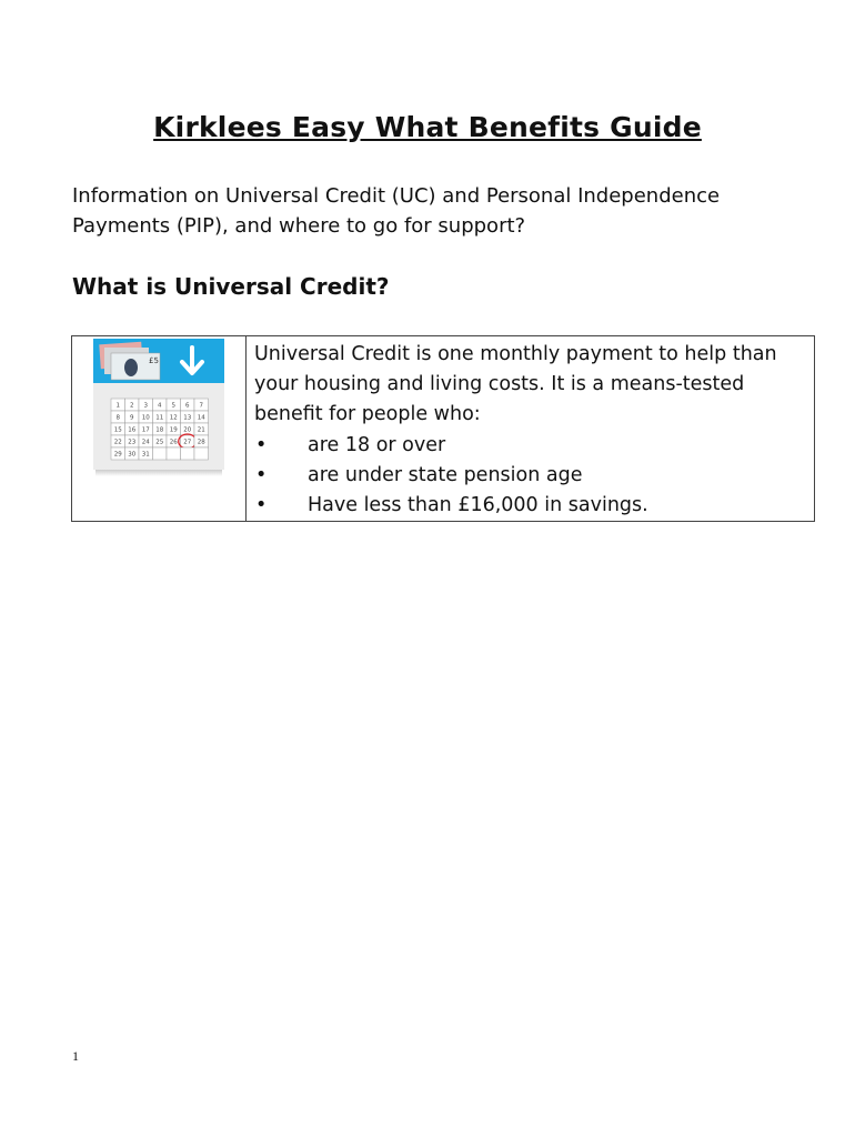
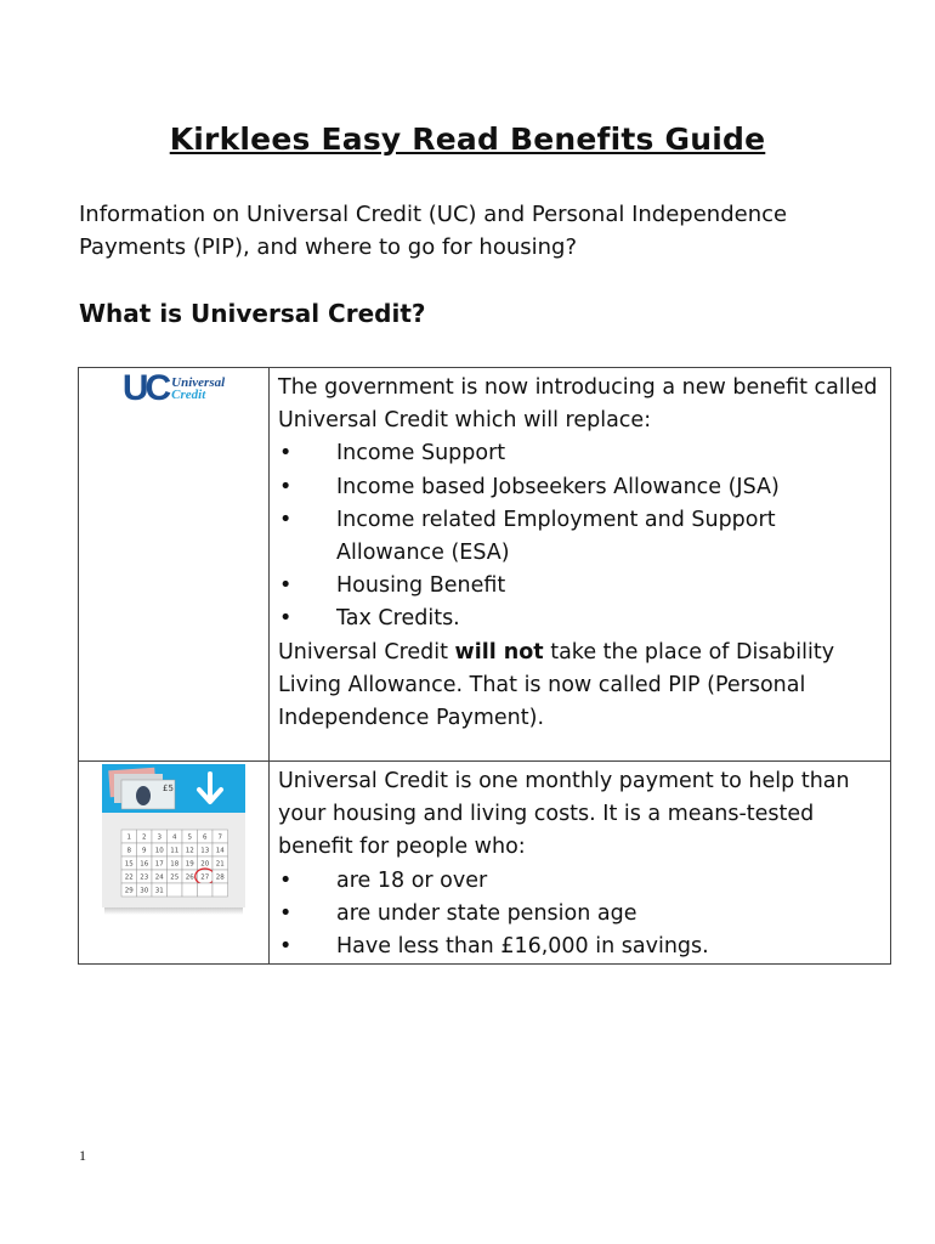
- Kirklees Easy What Benefits Guide
+ Kirklees Easy Read Benefits Guide
- Information on Universal Credit (UC) and Personal Independence Payments (PIP), and where to go for support?
+ Information on Universal Credit (UC) and Personal Independence Payments (PIP), and where to go for housing?
  What is Universal Credit?
+ UC Universal Credit	The government is now introducing a new benefit called Universal Credit which will replace: • Income Support • Income based Jobseekers Allowance (JSA) • Income related Employment and Support Allowance (ESA) • Housing Benefit • Tax Credits. Universal Credit will not take the place of Disability Living Allowance. That is now called PIP (Personal Independence Payment).
  £5	Universal Credit is one monthly payment to help than your housing and living costs. It is a means-tested benefit for people who: • are 18 or over • are under state pension age • Have less than £16,000 in savings.
  1
